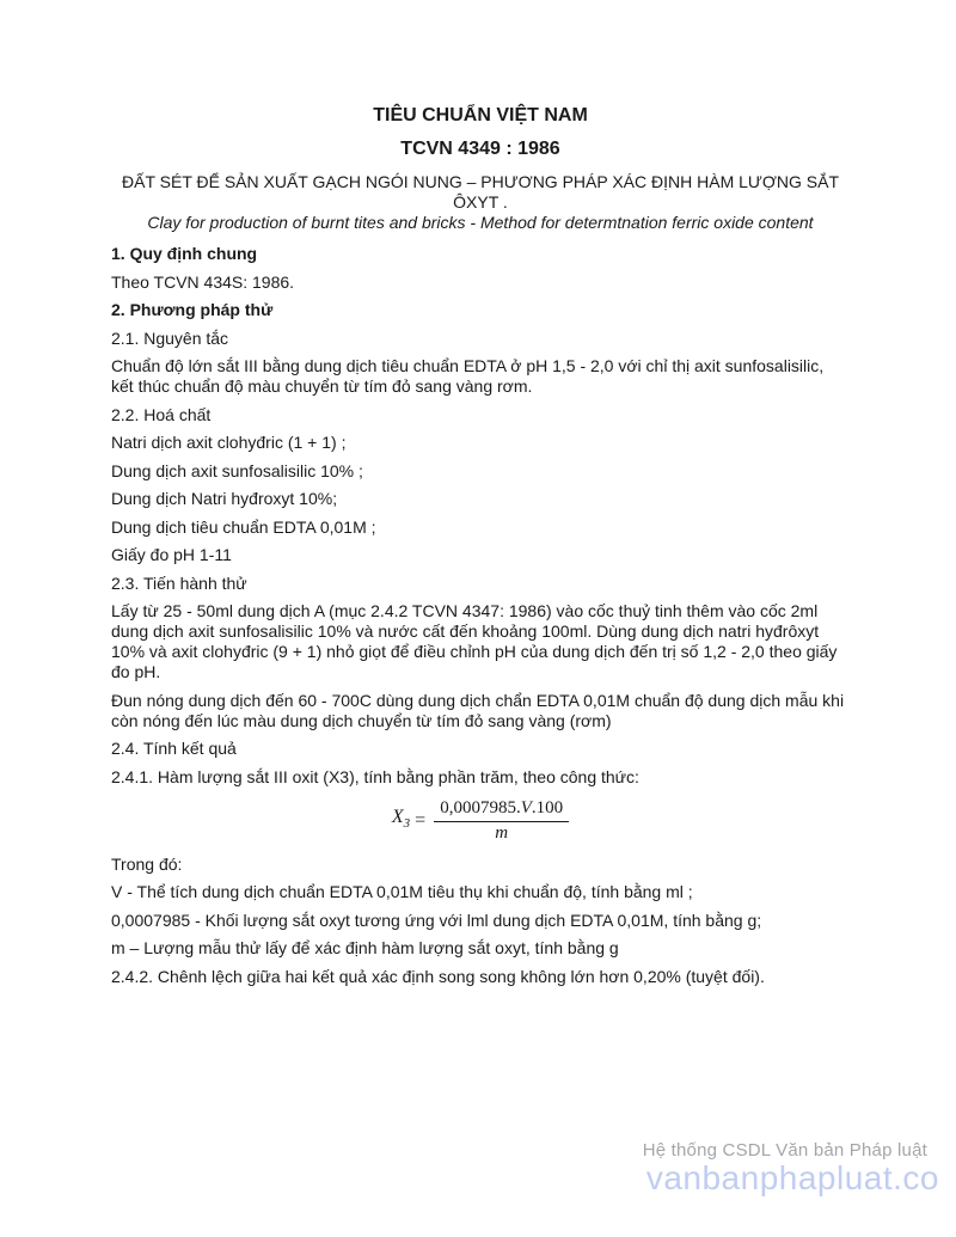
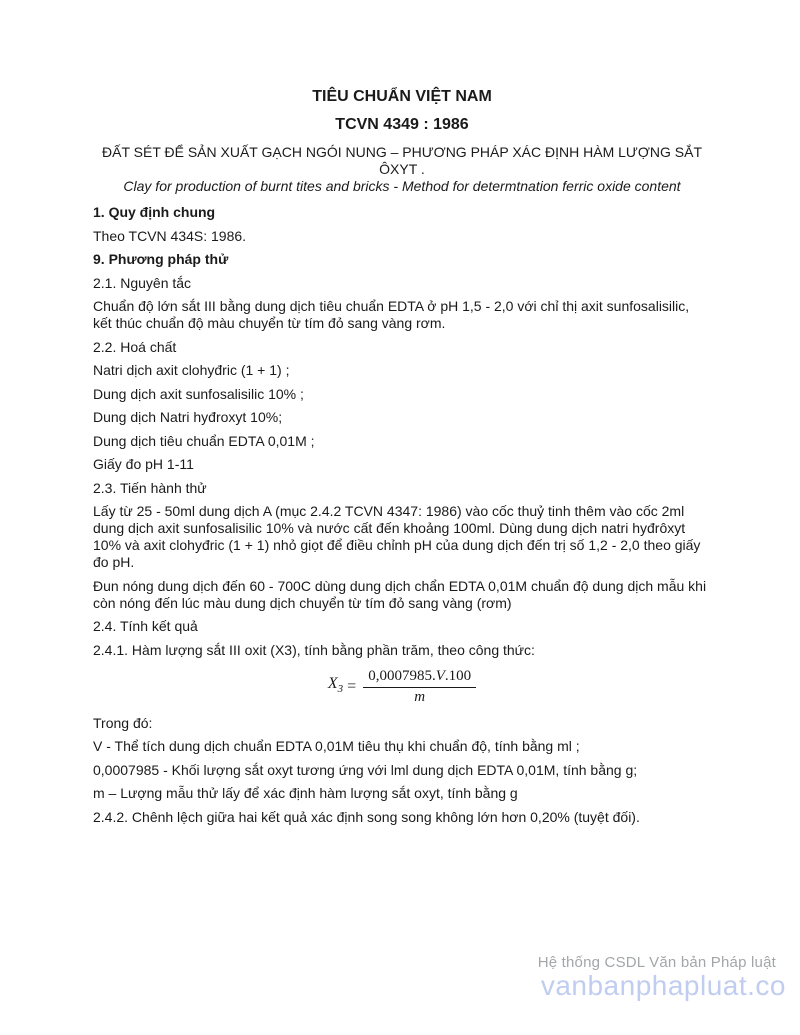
  TIÊU CHUẨN VIỆT NAM
  TCVN 4349 : 1986
  ĐẤT SÉT ĐỂ SẢN XUẤT GẠCH NGÓI NUNG – PHƯƠNG PHÁP XÁC ĐỊNH HÀM LƯỢNG SẮT ÔXYT .
  Clay for production of burnt tites and bricks - Method for determtnation ferric oxide content
  1. Quy định chung
  Theo TCVN 434S: 1986.
- 2. Phương pháp thử
+ 9. Phương pháp thử
  2.1. Nguyên tắc
  Chuẩn độ lớn sắt III bằng dung dịch tiêu chuẩn EDTA ở pH 1,5 - 2,0 với chỉ thị axit sunfosalisilic, kết thúc chuẩn độ màu chuyển từ tím đỏ sang vàng rơm.
  2.2. Hoá chất
  Natri dịch axit clohyđric (1 + 1) ;
  Dung dịch axit sunfosalisilic 10% ;
  Dung dịch Natri hyđroxyt 10%;
  Dung dịch tiêu chuẩn EDTA 0,01M ;
  Giấy đo pH 1-11
  2.3. Tiến hành thử
- Lấy từ 25 - 50ml dung dịch A (mục 2.4.2 TCVN 4347: 1986) vào cốc thuỷ tinh thêm vào cốc 2ml dung dịch axit sunfosalisilic 10% và nước cất đến khoảng 100ml. Dùng dung dịch natri hyđrôxyt 10% và axit clohyđric (9 + 1) nhỏ giọt để điều chỉnh pH của dung dịch đến trị số 1,2 - 2,0 theo giấy đo pH.
+ Lấy từ 25 - 50ml dung dịch A (mục 2.4.2 TCVN 4347: 1986) vào cốc thuỷ tinh thêm vào cốc 2ml dung dịch axit sunfosalisilic 10% và nước cất đến khoảng 100ml. Dùng dung dịch natri hyđrôxyt 10% và axit clohyđric (1 + 1) nhỏ giọt để điều chỉnh pH của dung dịch đến trị số 1,2 - 2,0 theo giấy đo pH.
  Đun nóng dung dịch đến 60 - 700C dùng dung dịch chẩn EDTA 0,01M chuẩn độ dung dịch mẫu khi còn nóng đến lúc màu dung dịch chuyển từ tím đỏ sang vàng (rơm)
  2.4. Tính kết quả
  2.4.1. Hàm lượng sắt III oxit (X3), tính bằng phần trăm, theo công thức:
  X3
  =
  0,0007985.V.100
  m
  Trong đó:
  V - Thể tích dung dịch chuẩn EDTA 0,01M tiêu thụ khi chuẩn độ, tính bằng ml ;
  0,0007985 - Khối lượng sắt oxyt tương ứng với lml dung dịch EDTA 0,01M, tính bằng g;
  m – Lượng mẫu thử lấy để xác định hàm lượng sắt oxyt, tính bằng g
  2.4.2. Chênh lệch giữa hai kết quả xác định song song không lớn hơn 0,20% (tuyệt đối).
  Hệ thống CSDL Văn bản Pháp luật
  vanbanphapluat.co
